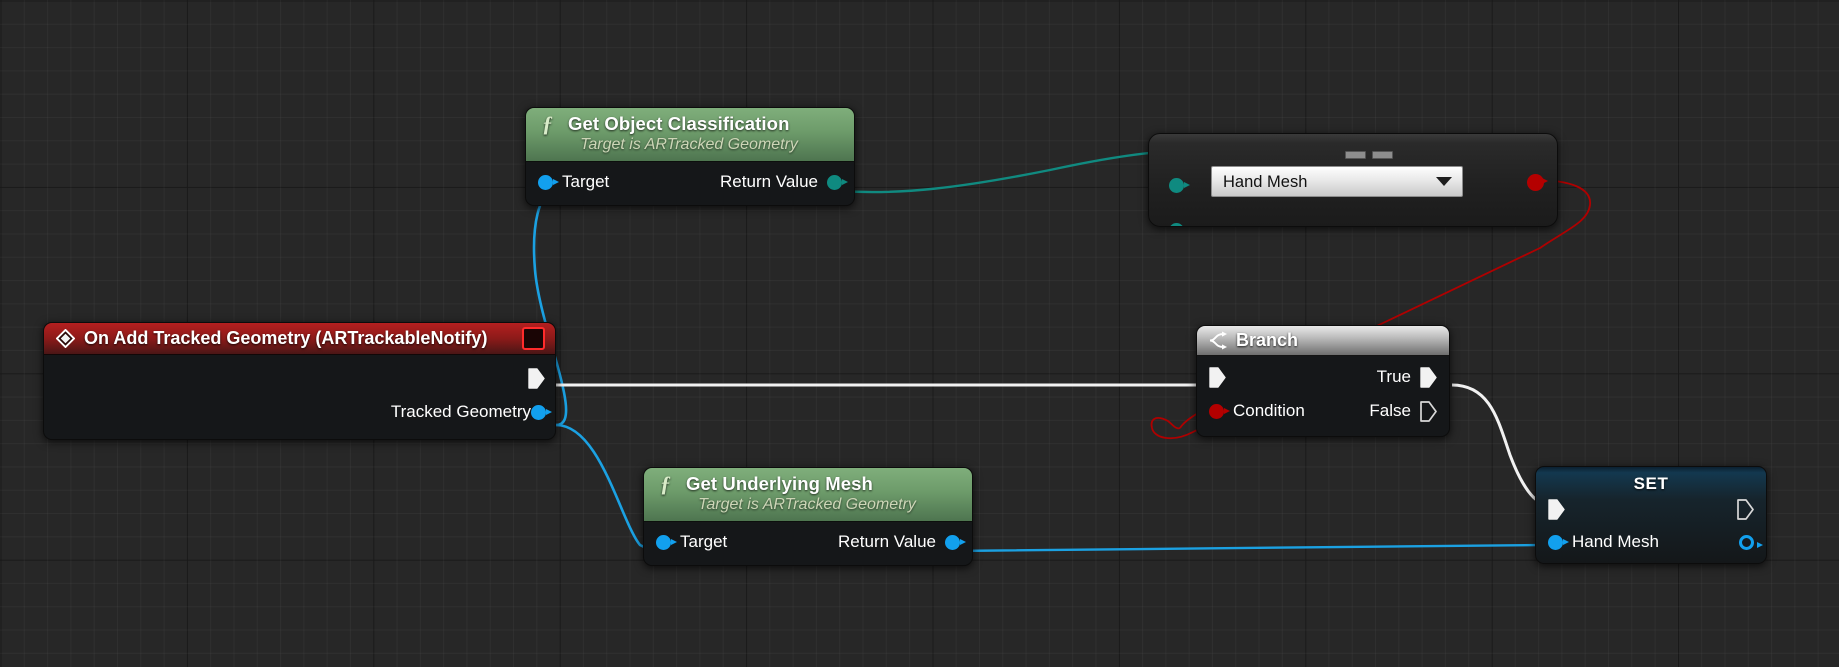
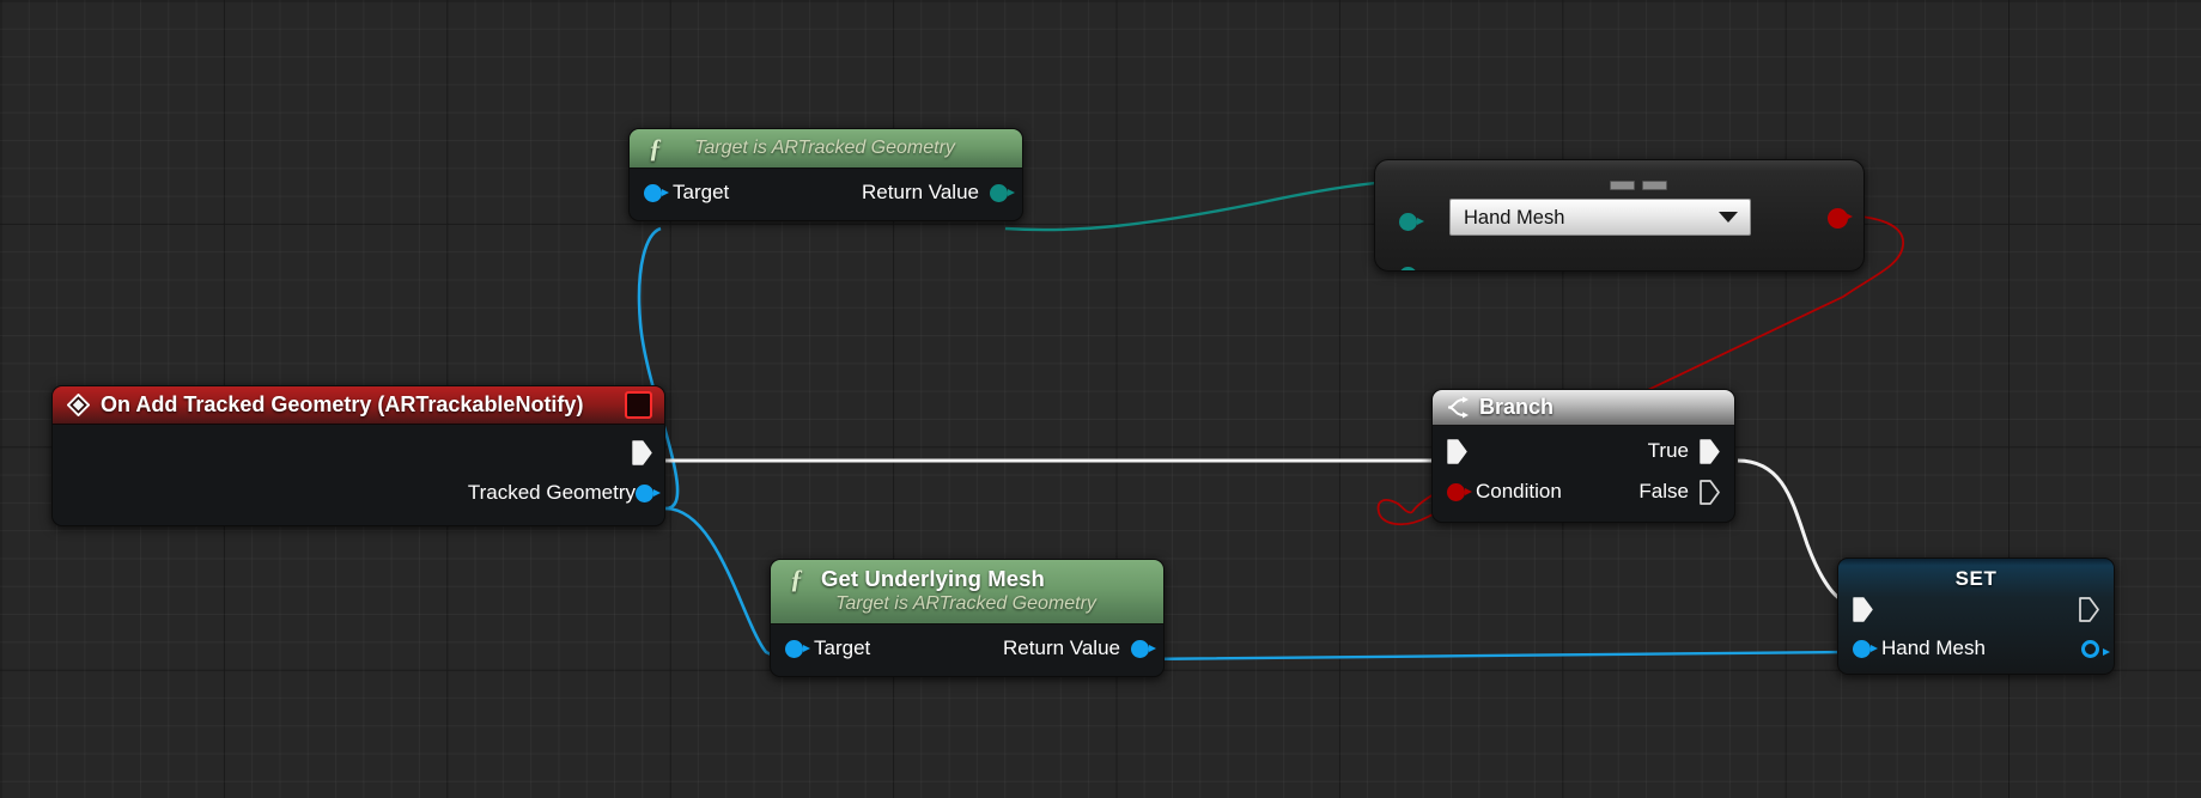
  On Add Tracked Geometry (ARTrackableNotify)
  Tracked Geometry
  ƒ
- Get Object Classification
  Target is ARTracked Geometry
  Target
  Return Value
  ƒ
  Get Underlying Mesh
  Target is ARTracked Geometry
  Target
  Return Value
  Hand Mesh
  Branch
  True
  Condition
  False
  SET
  Hand Mesh
